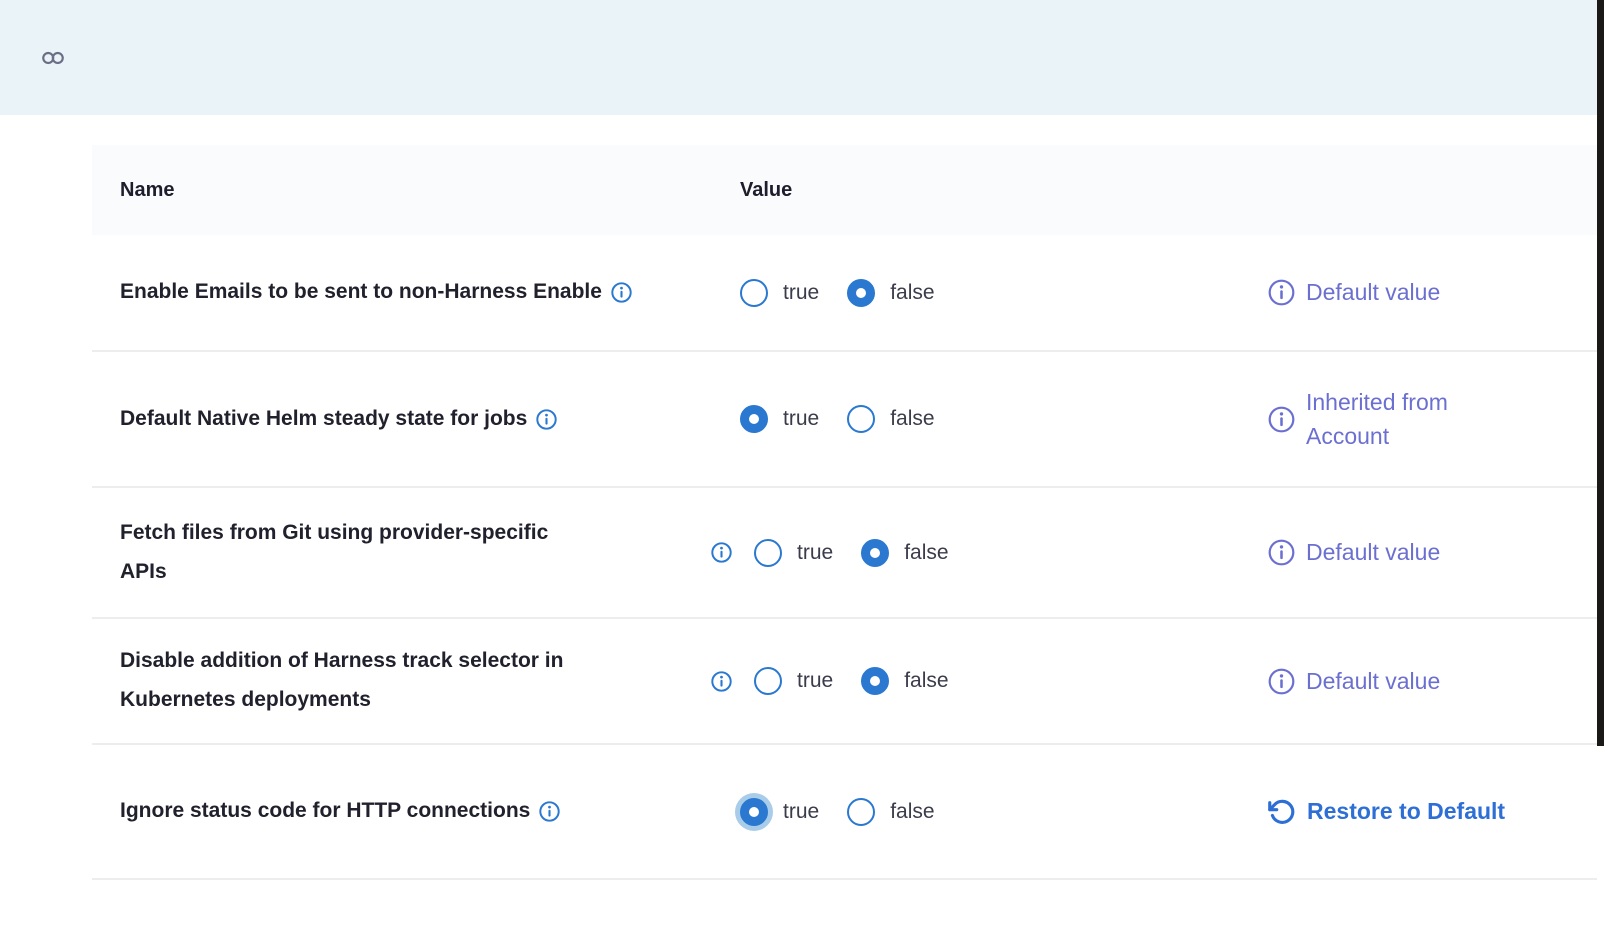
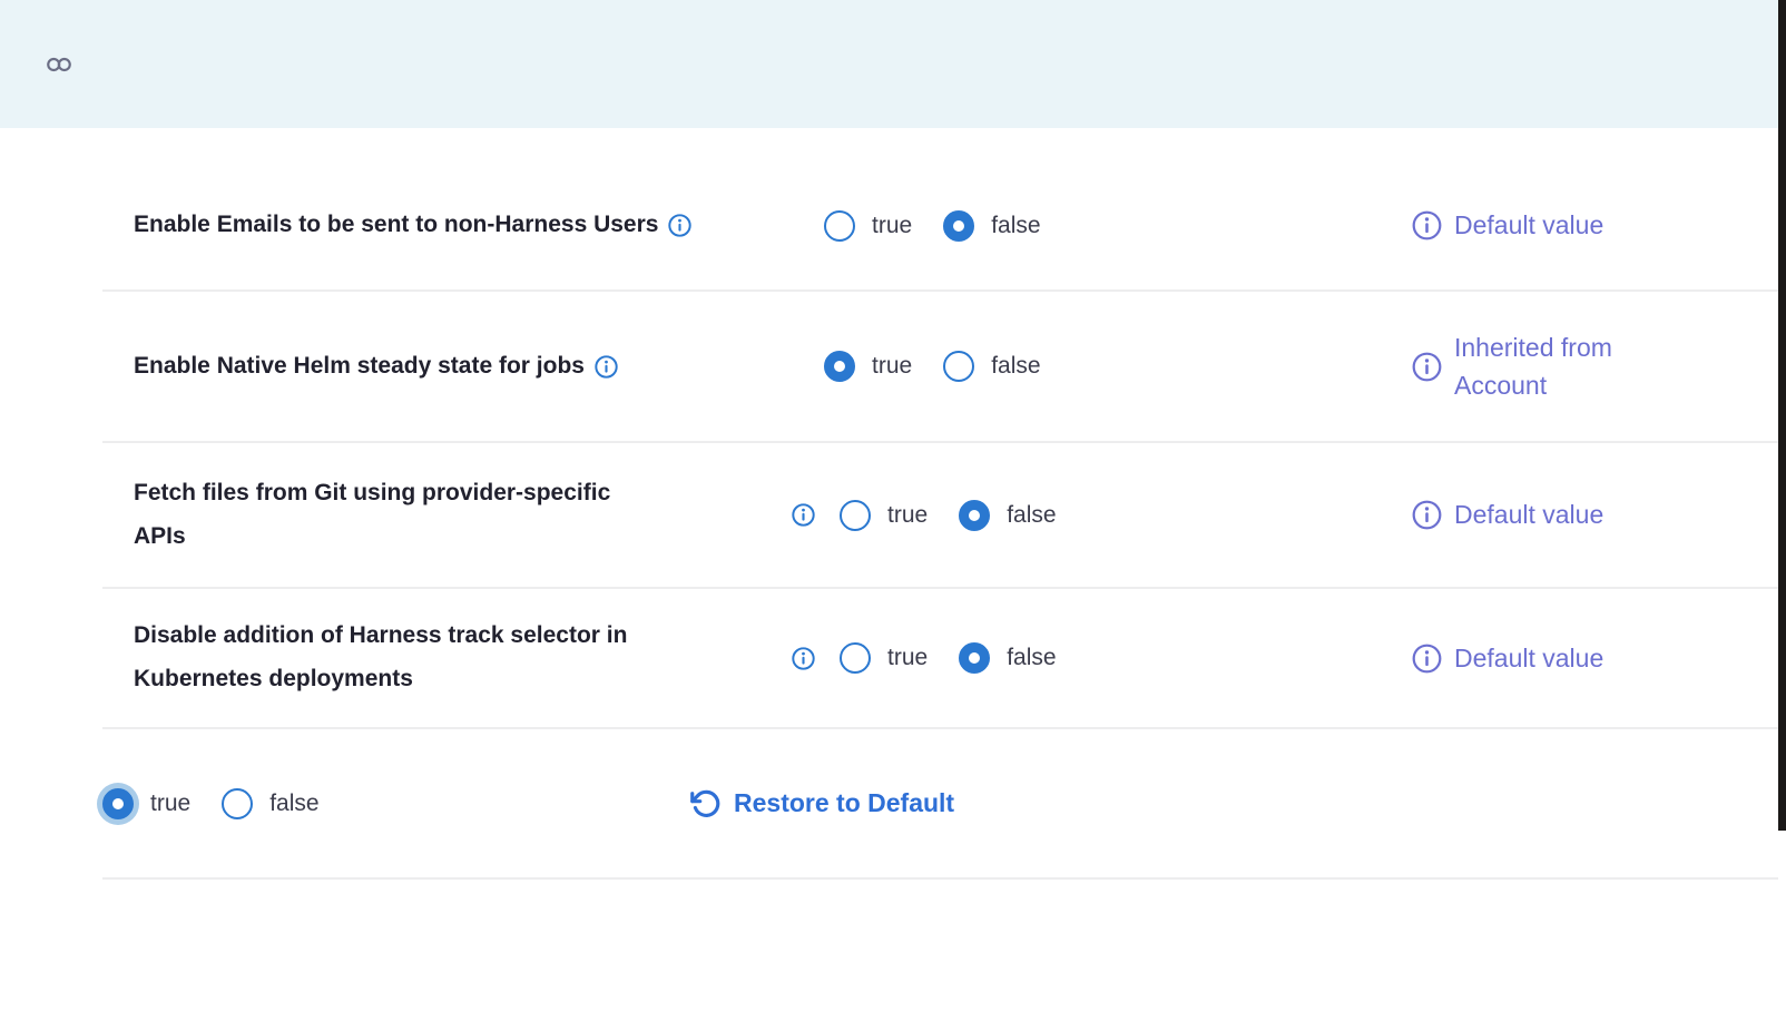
- Name
- Value
- Enable Emails to be sent to non-Harness Enable
+ Enable Emails to be sent to non-Harness Users
  true
  false
  Default value
- Default Native Helm steady state for jobs
+ Enable Native Helm steady state for jobs
  true
  false
  Inherited from
  Account
  Fetch files from Git using provider-specific
  APIs
  true
  false
  Default value
  Disable addition of Harness track selector in
  Kubernetes deployments
  true
  false
  Default value
- Ignore status code for HTTP connections
  true
  false
  Restore to Default
